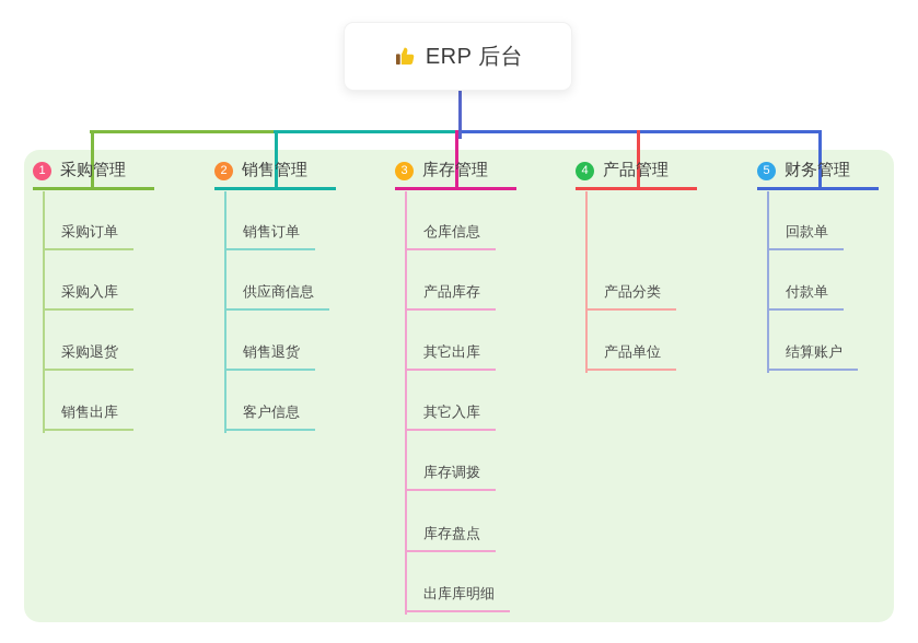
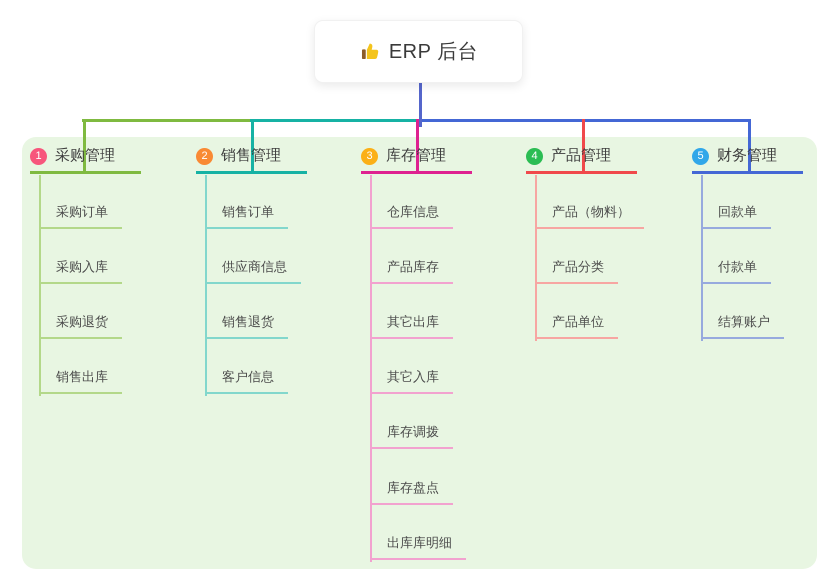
  ERP 后台
  1
  采购管理
  采购订单
  采购入库
  采购退货
  销售出库
  2
  销售管理
  销售订单
  供应商信息
  销售退货
  客户信息
  3
  库存管理
  仓库信息
  产品库存
  其它出库
  其它入库
  库存调拨
  库存盘点
  出库库明细
  4
  产品管理
+ 产品（物料）
  产品分类
  产品单位
  5
  财务管理
  回款单
  付款单
  结算账户
